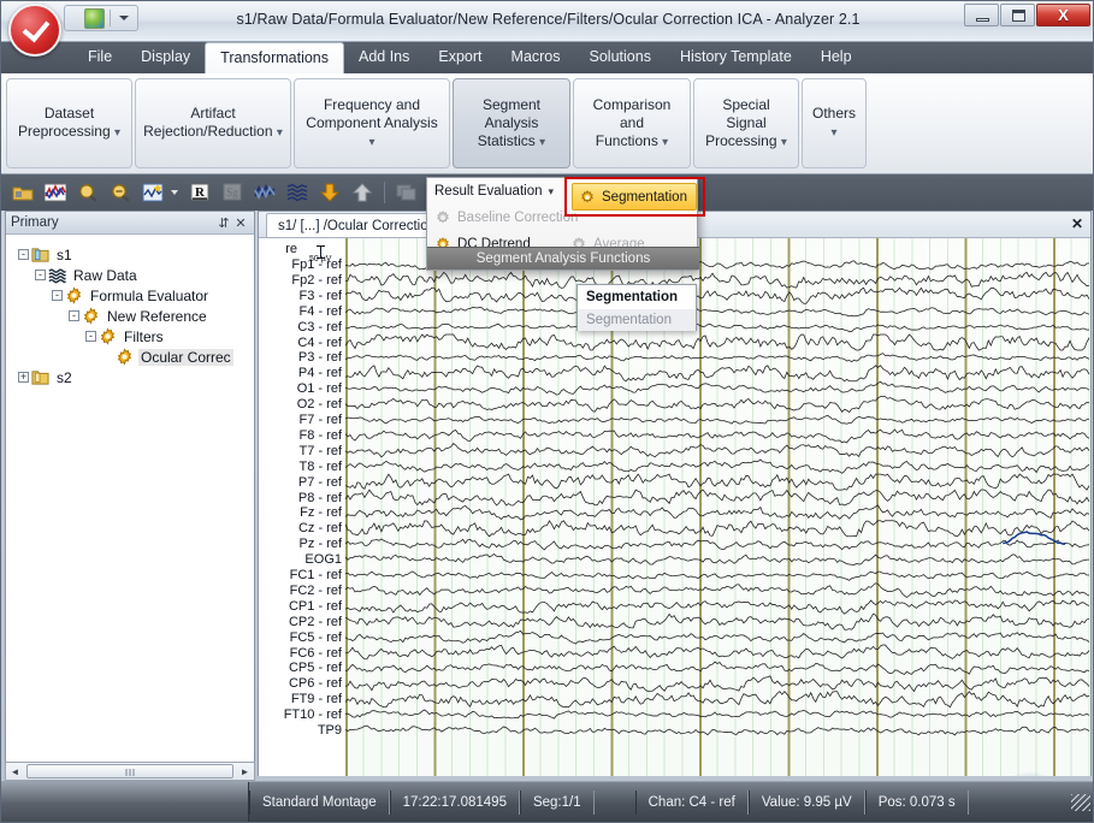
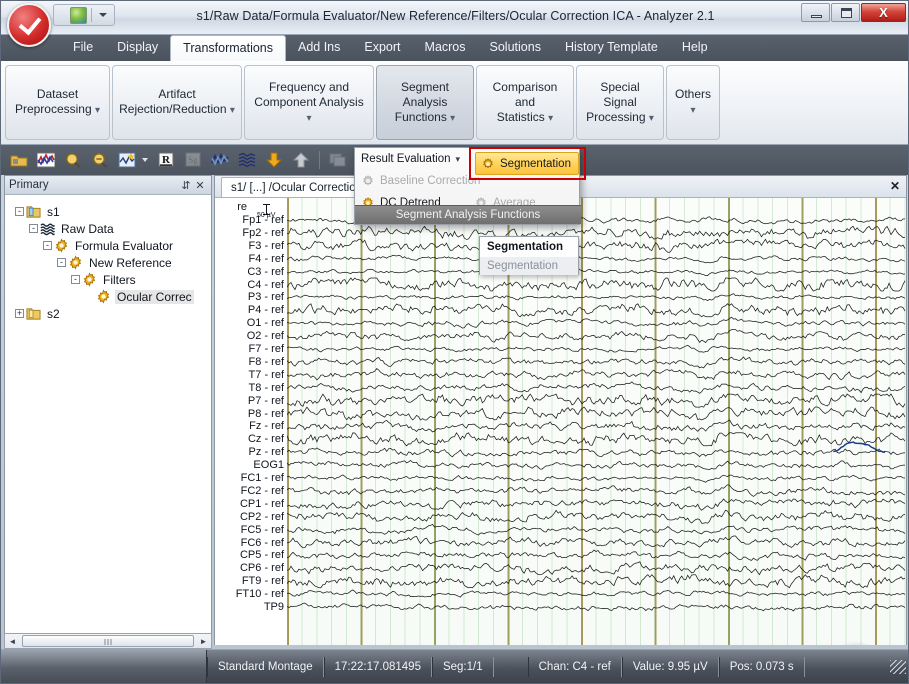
  s1/Raw Data/Formula Evaluator/New Reference/Filters/Ocular Correction ICA - Analyzer 2.1
  X
  File
  Display
  Transformations
  Add Ins
  Export
  Macros
  Solutions
  History Template
  Help
  Dataset
  Preprocessing ▾
  Artifact
  Rejection/Reduction ▾
  Frequency and
  Component Analysis ▾
  Segment Analysis
- Statistics ▾
+ Functions ▾
  Comparison and
- Functions ▾
+ Statistics ▾
  Special Signal
  Processing ▾
  Others
  ▾
  R
  Sg
  Primary
  ⇵
  ✕
  -
  s1
  -
  Raw Data
  -
  Formula Evaluator
  -
  New Reference
  -
  Filters
  Ocular Correc
  +
  s2
  ◄
  ►
  s1/ [...] /Ocular Correctio
  ✕
  re
  Fp1 - ref
  Fp2 - ref
  F3 - ref
  F4 - ref
  C3 - ref
  C4 - ref
  P3 - ref
  P4 - ref
  O1 - ref
  O2 - ref
  F7 - ref
  F8 - ref
  T7 - ref
  T8 - ref
  P7 - ref
  P8 - ref
  Fz - ref
  Cz - ref
  Pz - ref
  EOG1
  FC1 - ref
  FC2 - ref
  CP1 - ref
  CP2 - ref
  FC5 - ref
  FC6 - ref
  CP5 - ref
  CP6 - ref
  FT9 - ref
  FT10 - ref
  TP9
  Result Evaluation
  ▾
  Baseline Correction
  DC Detrend
  Average
  Segment Analysis Functions
  Segmentation
  Segmentation
  Segmentation
  Standard Montage
  17:22:17.081495
  Seg:1/1
  Chan: C4 - ref
  Value: 9.95 µV
  Pos: 0.073 s
